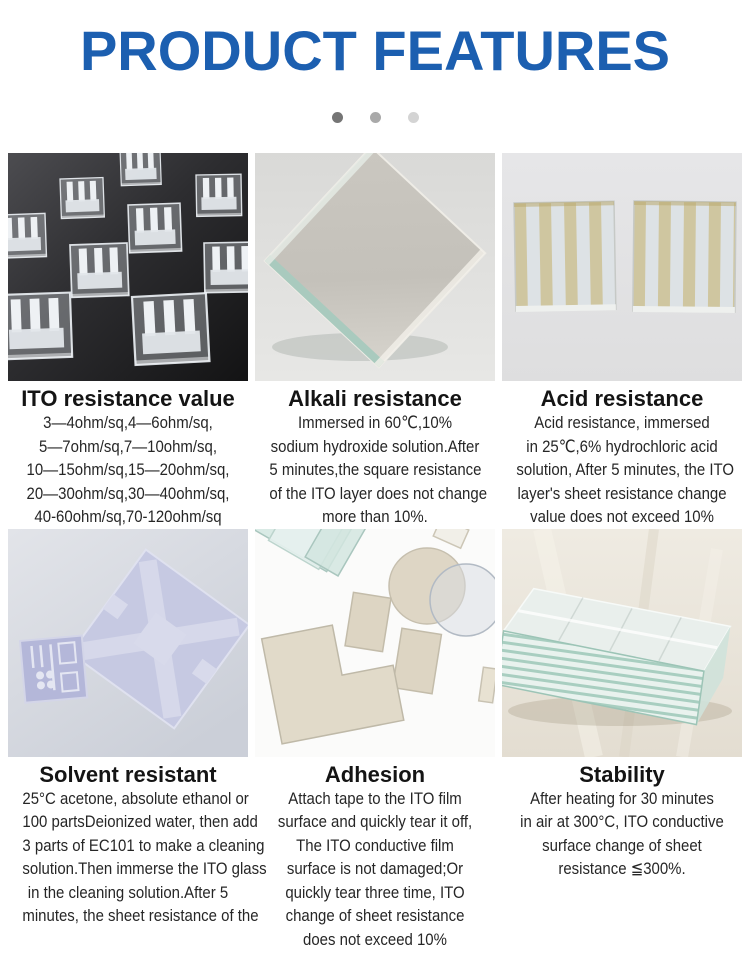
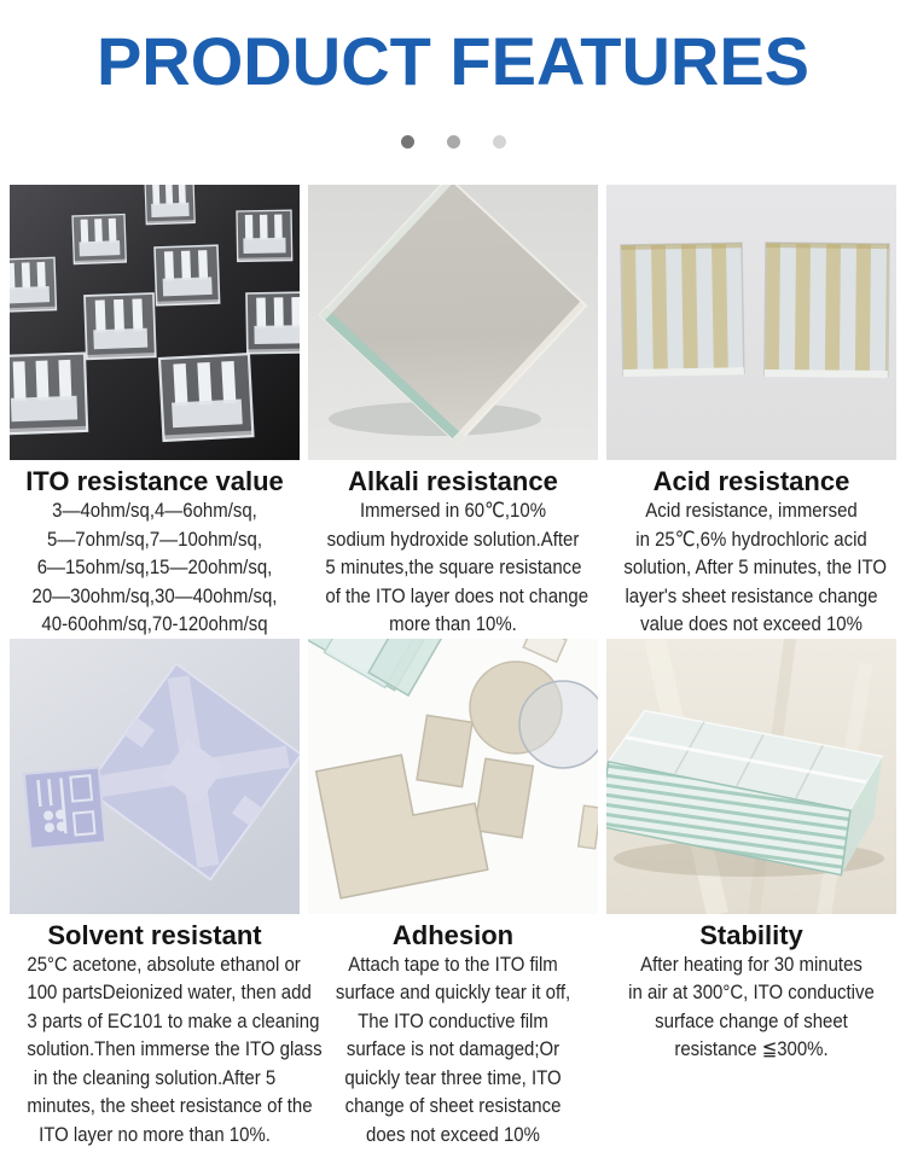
  PRODUCT FEATURES
  ITO resistance value
  3—4ohm/sq,4—6ohm/sq,
  5—7ohm/sq,7—10ohm/sq,
- 10—15ohm/sq,15—20ohm/sq,
+ 6—15ohm/sq,15—20ohm/sq,
  20—30ohm/sq,30—40ohm/sq,
  40-60ohm/sq,70-120ohm/sq
  Alkali resistance
  Immersed in 60℃,10%
  sodium hydroxide solution.After
  5 minutes,the square resistance
  of the ITO layer does not change
  more than 10%.
  Acid resistance
  Acid resistance, immersed
  in 25℃,6% hydrochloric acid
  solution, After 5 minutes, the ITO
  layer's sheet resistance change
  value does not exceed 10%
  Solvent resistant
  25°C acetone, absolute ethanol or
  100 partsDeionized water, then add
  3 parts of EC101 to make a cleaning
  solution.Then immerse the ITO glass
  in the cleaning solution.After 5
  minutes, the sheet resistance of the
+ ITO layer no more than 10%.
  Adhesion
  Attach tape to the ITO film
  surface and quickly tear it off,
  The ITO conductive film
  surface is not damaged;Or
  quickly tear three time, ITO
  change of sheet resistance
  does not exceed 10%
  Stability
  After heating for 30 minutes
  in air at 300°C, ITO conductive
  surface change of sheet
  resistance ≦300%.
